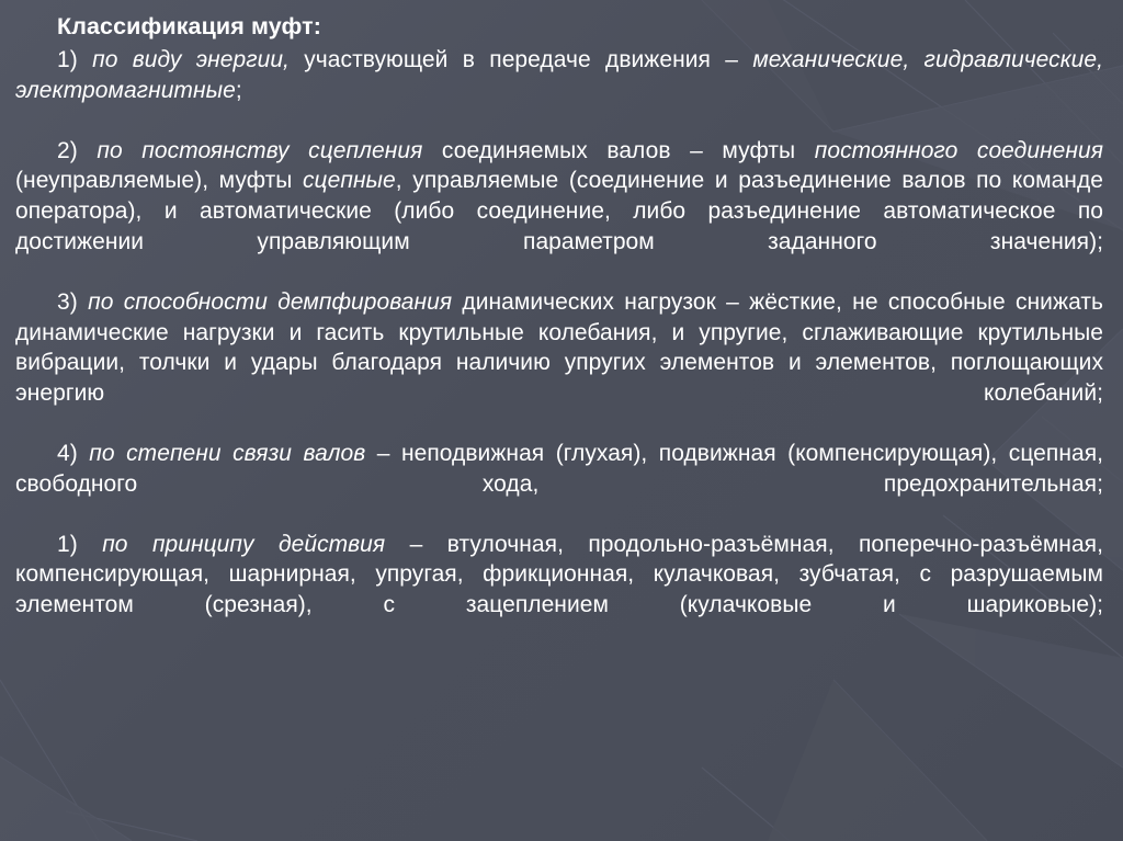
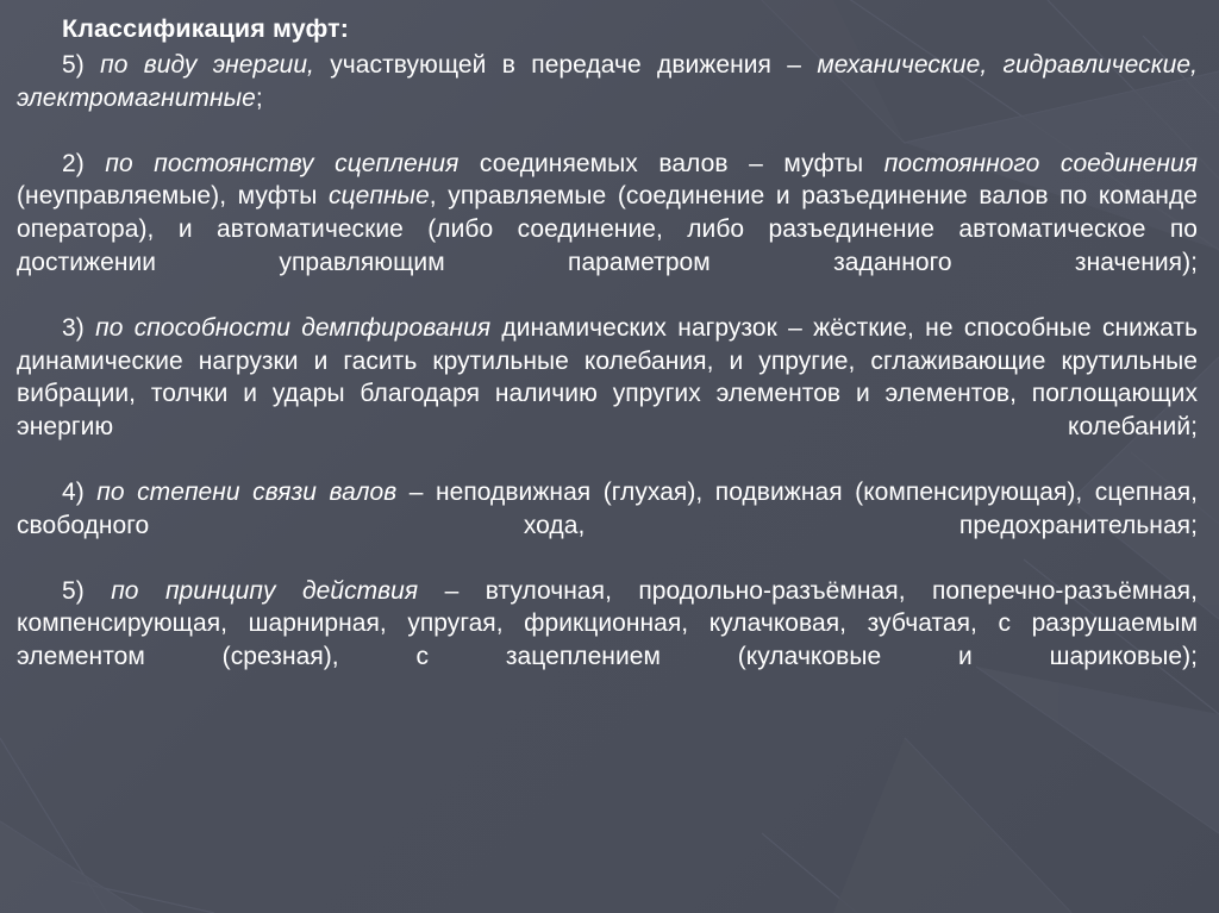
  Классификация муфт:
- 1) по виду энергии, участвующей в передаче движения – механические, гидравлические, электромагнитные;
+ 5) по виду энергии, участвующей в передаче движения – механические, гидравлические, электромагнитные;
  2) по постоянству сцепления соединяемых валов – муфты постоянного соединения (неуправляемые), муфты сцепные, управляемые (соединение и разъединение валов по команде оператора), и автоматические (либо соединение, либо разъединение автоматическое по достижении управляющим параметром заданного значения);
  3) по способности демпфирования динамических нагрузок – жёсткие, не способные снижать динамические нагрузки и гасить крутильные колебания, и упругие, сглаживающие крутильные вибрации, толчки и удары благодаря наличию упругих элементов и элементов, поглощающих энергию колебаний;
  4) по степени связи валов – неподвижная (глухая), подвижная (компенсирующая), сцепная, свободного хода, предохранительная;
- 1) по принципу действия – втулочная, продольно-разъёмная, поперечно-разъёмная, компенсирующая, шарнирная, упругая, фрикционная, кулачковая, зубчатая, с разрушаемым элементом (срезная), с зацеплением (кулачковые и шариковые);
+ 5) по принципу действия – втулочная, продольно-разъёмная, поперечно-разъёмная, компенсирующая, шарнирная, упругая, фрикционная, кулачковая, зубчатая, с разрушаемым элементом (срезная), с зацеплением (кулачковые и шариковые);
